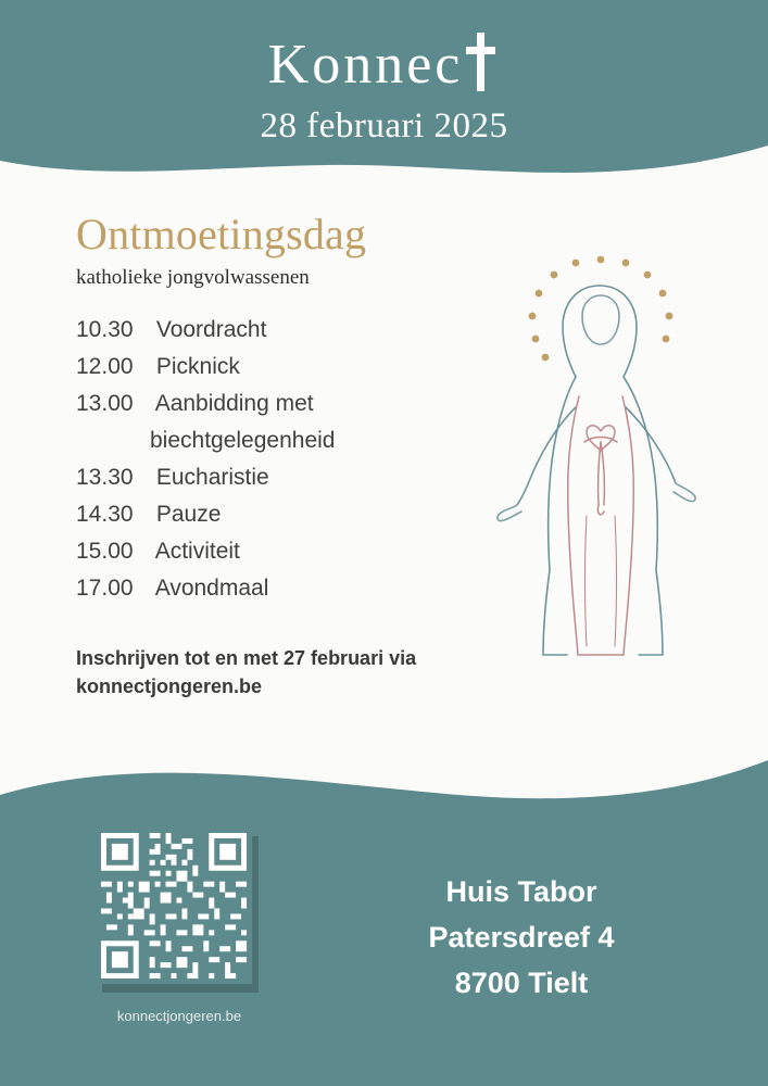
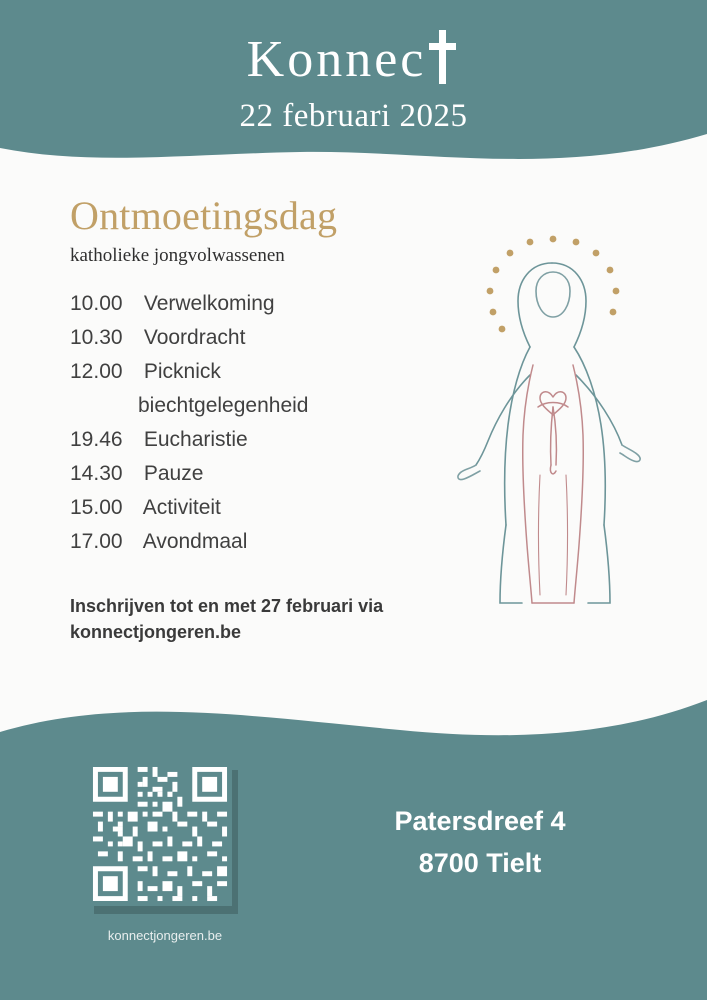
  Konnec
- 28 februari 2025
+ 22 februari 2025
  Ontmoetingsdag
  katholieke jongvolwassenen
+ 10.00 Verwelkoming
  10.30 Voordracht
  12.00 Picknick
- 13.00 Aanbidding met
  biechtgelegenheid
- 13.30 Eucharistie
+ 19.46 Eucharistie
  14.30 Pauze
  15.00 Activiteit
  17.00 Avondmaal
  Inschrijven tot en met 27 februari via
  konnectjongeren.be
  konnectjongeren.be
- Huis Tabor
  Patersdreef 4
  8700 Tielt
